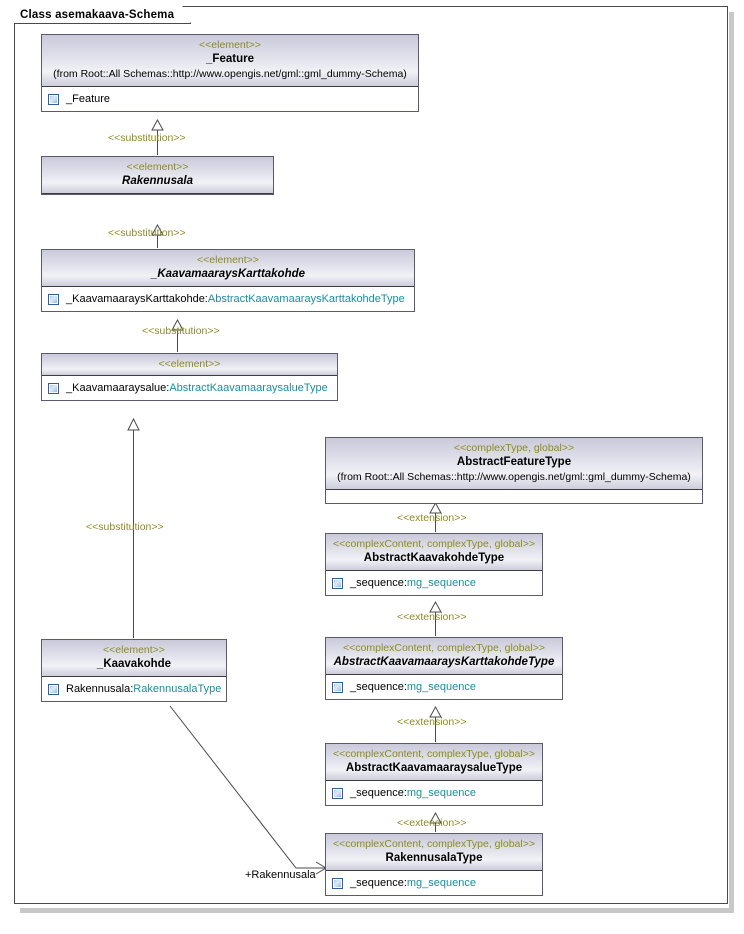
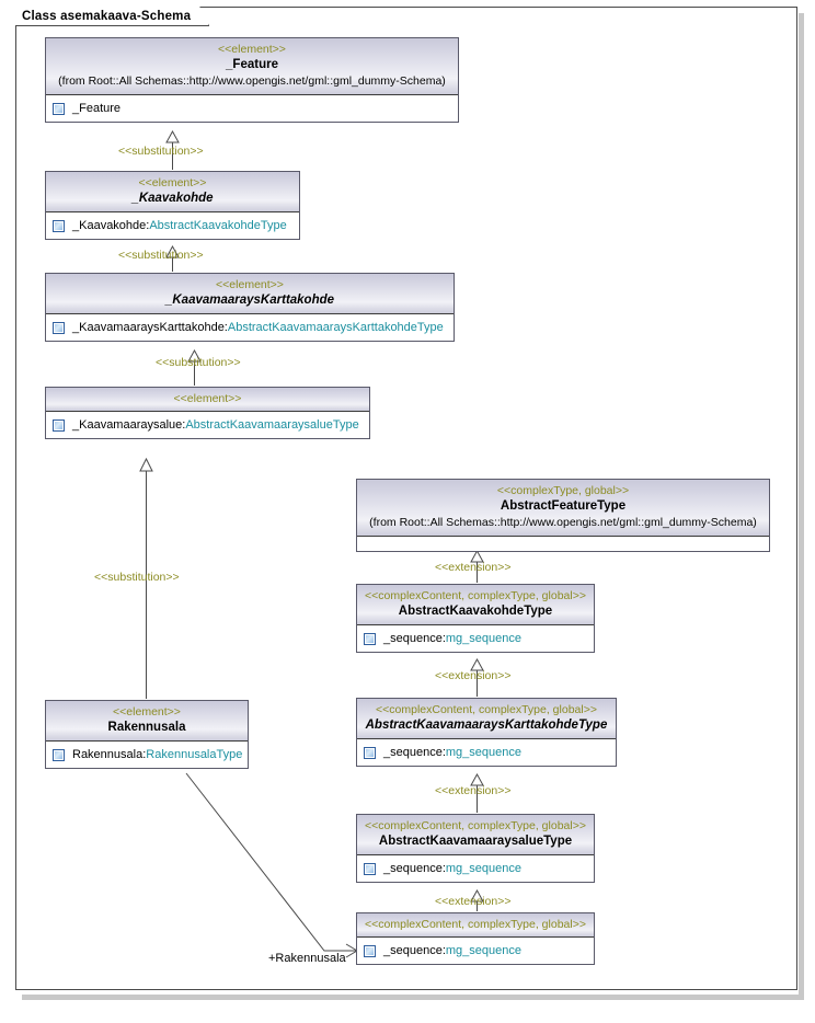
  Class asemakaava-Schema
  <<substitution>>
  <<substitution>>
  <<substitution>>
  <<substitution>>
  <<extension>>
  <<extension>>
  <<extension>>
  <<extension>>
  +Rakennusala
  <<element>>
  _Feature
  (from Root::All Schemas::http://www.opengis.net/gml::gml_dummy-Schema)
  _Feature
  <<element>>
- Rakennusala
+ _Kaavakohde
+ _Kaavakohde:AbstractKaavakohdeType
  <<element>>
  _KaavamaaraysKarttakohde
  _KaavamaaraysKarttakohde:AbstractKaavamaaraysKarttakohdeType
  <<element>>
  _Kaavamaaraysalue:AbstractKaavamaaraysalueType
  <<element>>
- _Kaavakohde
+ Rakennusala
  Rakennusala:RakennusalaType
  <<complexType, global>>
  AbstractFeatureType
  (from Root::All Schemas::http://www.opengis.net/gml::gml_dummy-Schema)
  <<complexContent, complexType, global>>
  AbstractKaavakohdeType
  _sequence:mg_sequence
  <<complexContent, complexType, global>>
  AbstractKaavamaaraysKarttakohdeType
  _sequence:mg_sequence
  <<complexContent, complexType, global>>
  AbstractKaavamaaraysalueType
  _sequence:mg_sequence
  <<complexContent, complexType, global>>
- RakennusalaType
  _sequence:mg_sequence
